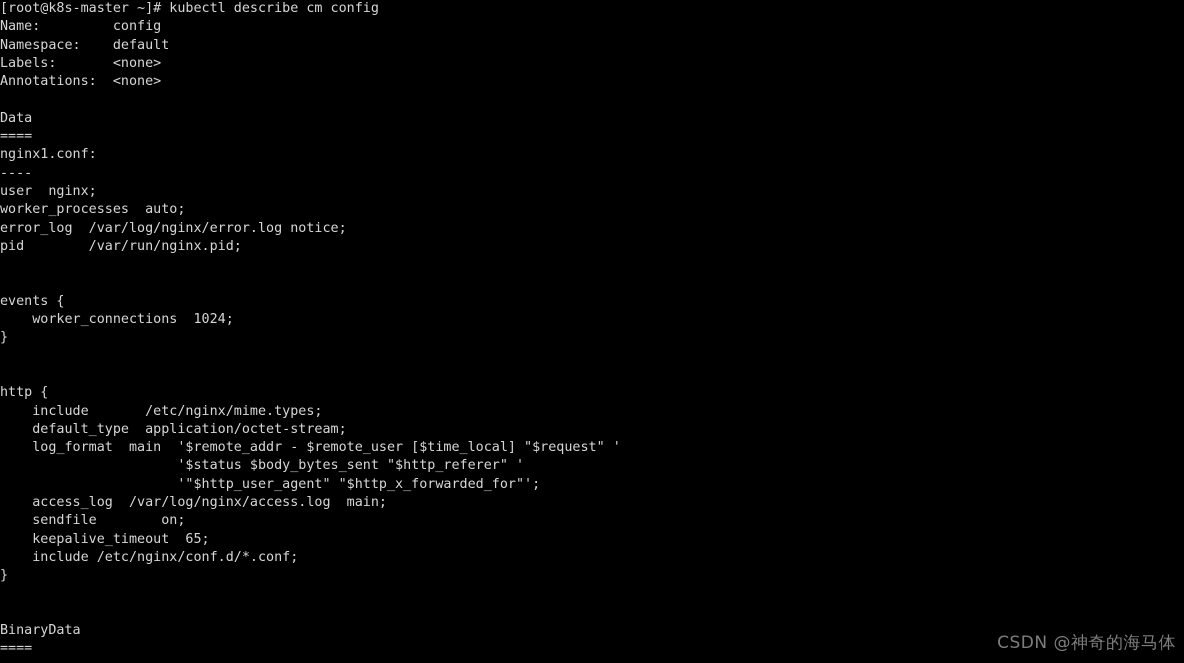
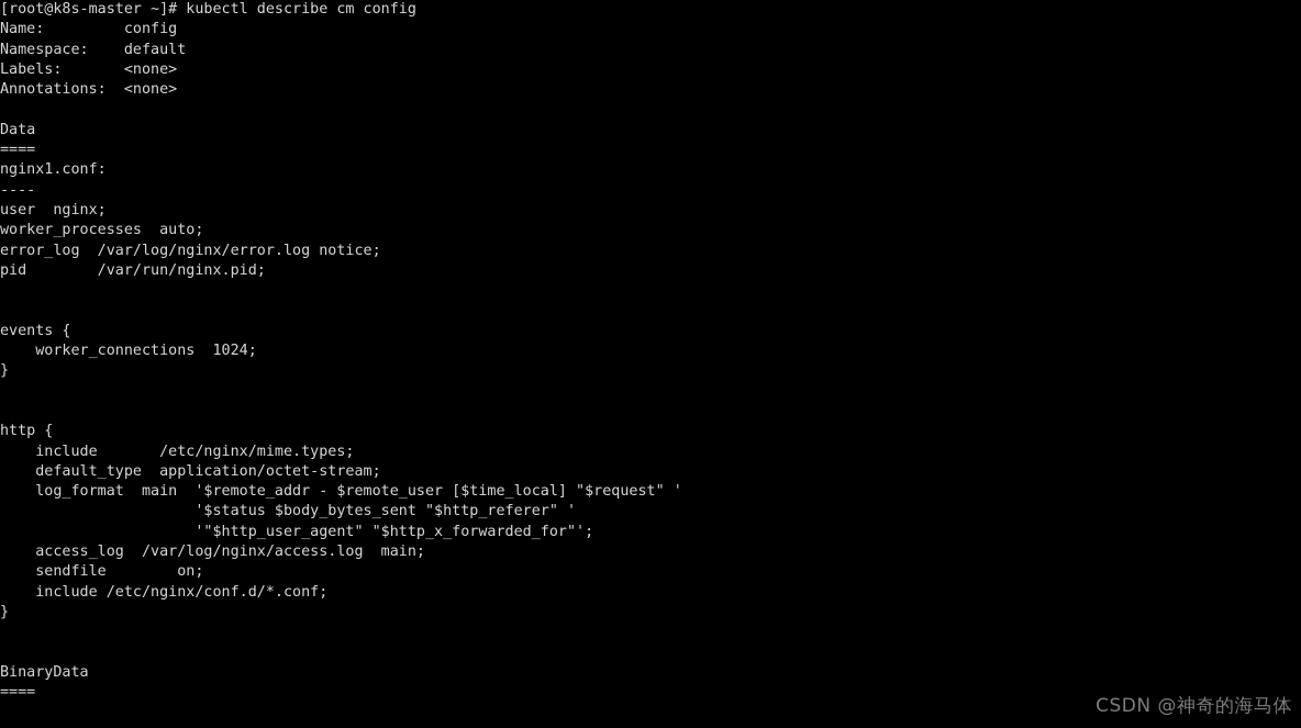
  [root@k8s-master ~]# kubectl describe cm config
  Name: config
  Namespace: default
  Labels: <none>
  Annotations: <none>
  Data
  ====
  nginx1.conf:
  ----
  user nginx;
  worker_processes auto;
  error_log /var/log/nginx/error.log notice;
  pid /var/run/nginx.pid;
  events {
  worker_connections 1024;
  }
  http {
  include /etc/nginx/mime.types;
  default_type application/octet-stream;
  log_format main '$remote_addr - $remote_user [$time_local] "$request" '
  '$status $body_bytes_sent "$http_referer" '
  '"$http_user_agent" "$http_x_forwarded_for"';
  access_log /var/log/nginx/access.log main;
  sendfile on;
- keepalive_timeout 65;
  include /etc/nginx/conf.d/*.conf;
  }
  BinaryData
  ====
  CSDN @神奇的海马体
